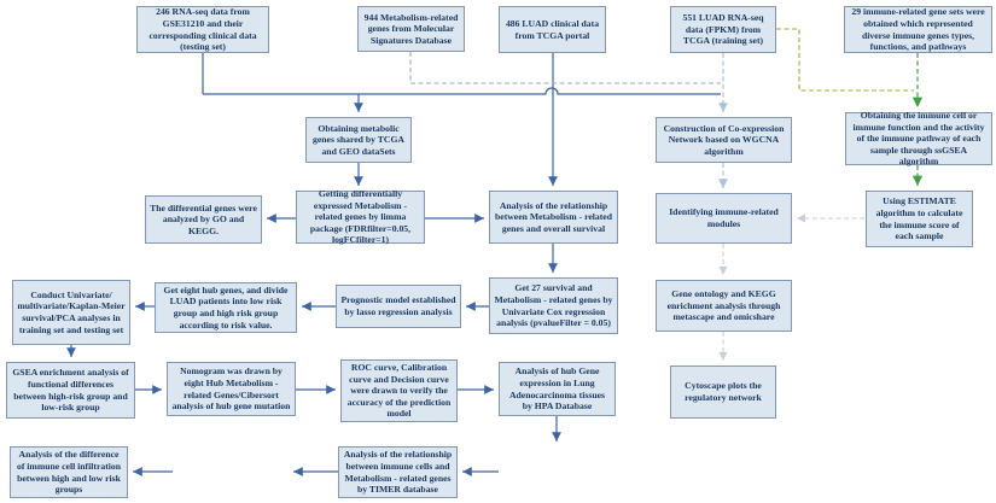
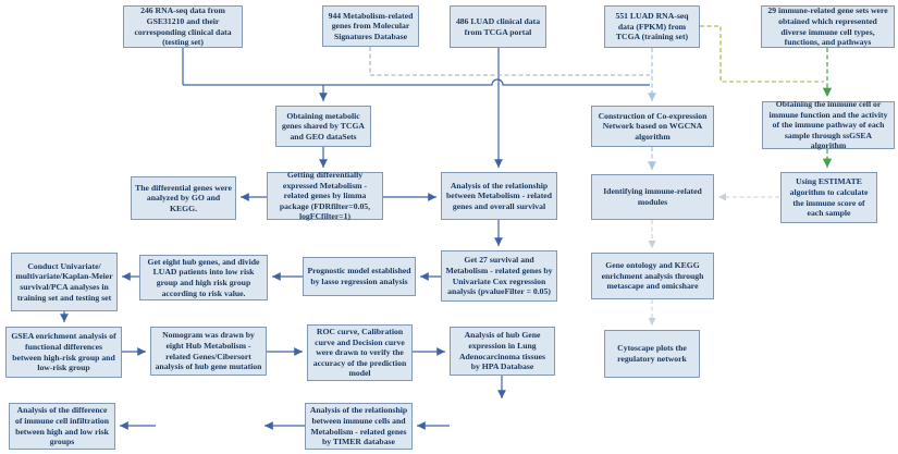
  246 RNA-seq data from GSE31210 and their corresponding clinical data (testing set)
  944 Metabolism-related genes from Molecular Signatures Database
  486 LUAD clinical data from TCGA portal
  551 LUAD RNA-seq data (FPKM) from TCGA (training set)
- 29 immune-related gene sets were obtained which represented diverse immune genes types, functions, and pathways
+ 29 immune-related gene sets were obtained which represented diverse immune cell types, functions, and pathways
  Obtaining metabolic genes shared by TCGA and GEO dataSets
  Construction of Co-expression Network based on WGCNA algorithm
  Obtaining the immune cell or immune function and the activity of the immune pathway of each sample through ssGSEA algorithm
  The differential genes were analyzed by GO and KEGG.
  Getting differentially expressed Metabolism - related genes by limma package (FDRfilter=0.05, logFCfilter=1)
  Analysis of the relationship between Metabolism - related genes and overall survival
  Identifying immune-related modules
  Using ESTIMATE algorithm to calculate the immune score of each sample
  Conduct Univariate/ multivariate/Kaplan-Meier survival/PCA analyses in training set and testing set
  Get eight hub genes, and divide LUAD patients into low risk group and high risk group according to risk value.
  Prognostic model established by lasso regression analysis
  Get 27 survival and Metabolism - related genes by Univariate Cox regression analysis (pvalueFilter = 0.05)
  Gene ontology and KEGG enrichment analysis through metascape and omicshare
  GSEA enrichment analysis of functional differences between high-risk group and low-risk group
  Nomogram was drawn by eight Hub Metabolism - related Genes/Cibersort analysis of hub gene mutation
  ROC curve, Calibration curve and Decision curve were drawn to verify the accuracy of the prediction model
  Analysis of hub Gene expression in Lung Adenocarcinoma tissues by HPA Database
  Cytoscape plots the regulatory network
  Analysis of the difference of immune cell infiltration between high and low risk groups
  Analysis of the relationship between immune cells and Metabolism - related genes by TIMER database
